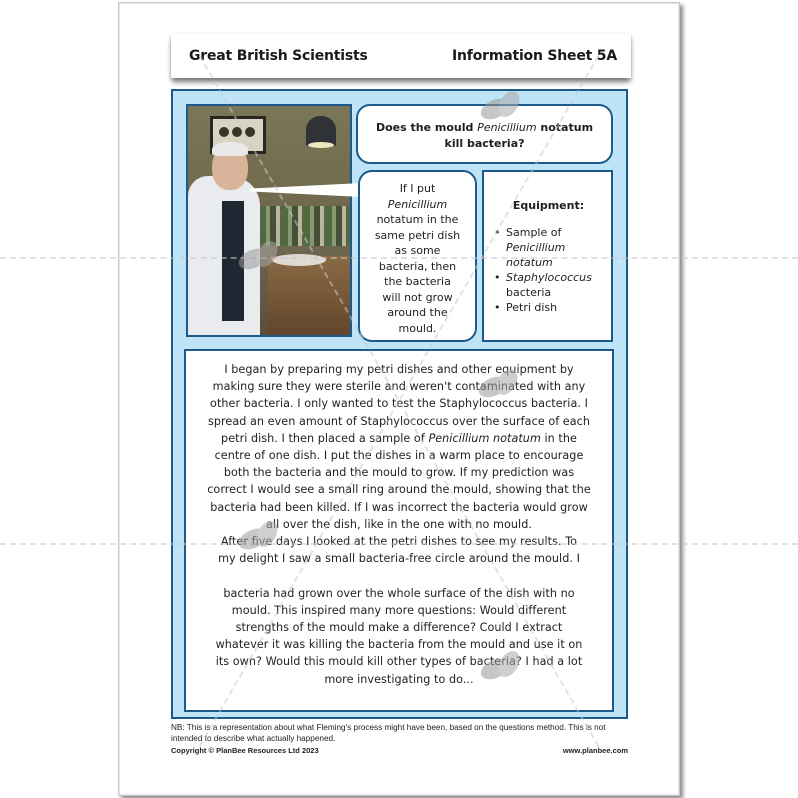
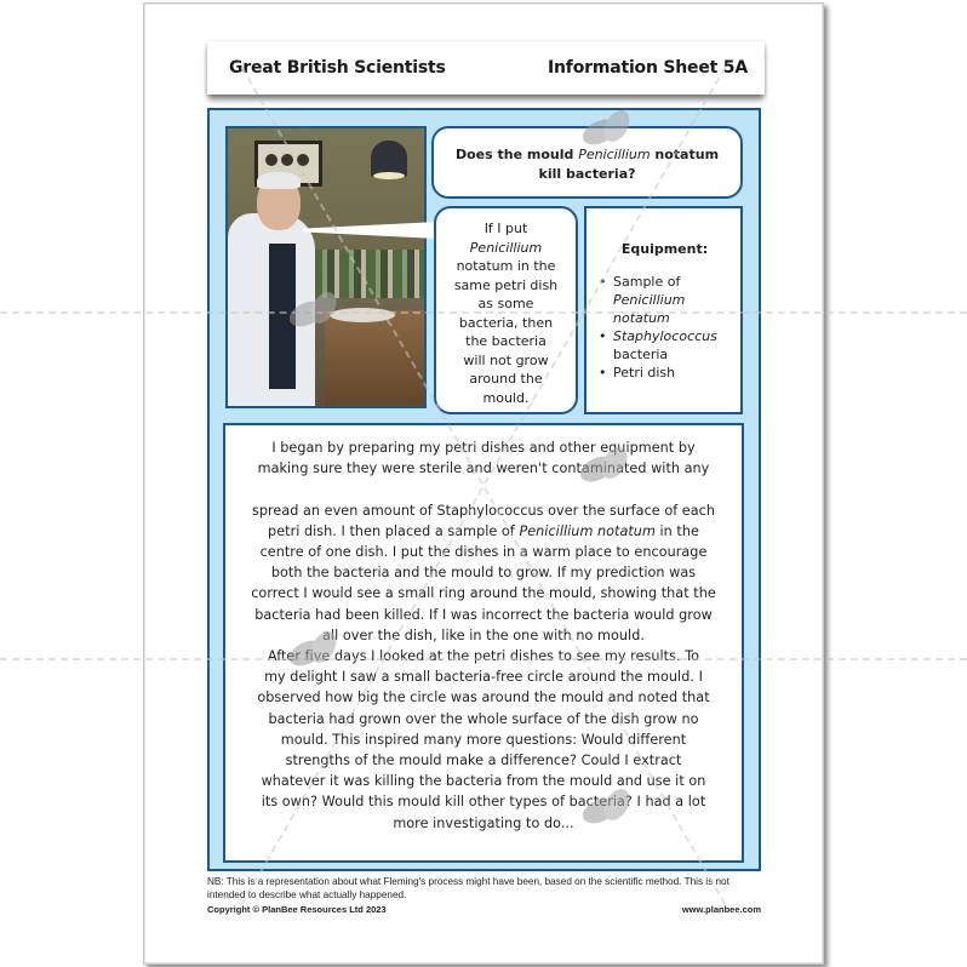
  Great British Scientists
  Information Sheet 5A
  Does the mould Penicillium notatum
  kill bacteria?
  If I put
  Penicillium
  notatum in the
  same petri dish
  as some
  bacteria, then
  the bacteria
  will not grow
  around the
  mould.
  Equipment:
  Sample of
  Penicillium
  notatum
  Staphylococcus
  bacteria
  Petri dish
  I began by preparing my petri dishes and other equipment by
  making sure they were sterile and weren't contaminated with any
- other bacteria. I only wanted to test the Staphylococcus bacteria. I
  spread an even amount of Staphylococcus over the surface of each
  petri dish. I then placed a sample of Penicillium notatum in the
  centre of one dish. I put the dishes in a warm place to encourage
  both the bacteria and the mould to grow. If my prediction was
  correct I would see a small ring around the mould, showing that the
  bacteria had been killed. If I was incorrect the bacteria would grow
  all over the dish, like in the one with no mould.
  After five days I looked at the petri dishes to see my results. To
  my delight I saw a small bacteria-free circle around the mould. I
+ observed how big the circle was around the mould and noted that
- bacteria had grown over the whole surface of the dish with no
+ bacteria had grown over the whole surface of the dish grow no
  mould. This inspired many more questions: Would different
  strengths of the mould make a difference? Could I extract
  whatever it was killing the bacteria from the mould and use it on
  its own? Would this mould kill other types of bacteria? I had a lot
  more investigating to do...
- NB: This is a representation about what Fleming's process might have been, based on the questions method. This is not intended to describe what actually happened.
+ NB: This is a representation about what Fleming's process might have been, based on the scientific method. This is not intended to describe what actually happened.
  Copyright © PlanBee Resources Ltd 2023
  www.planbee.com
